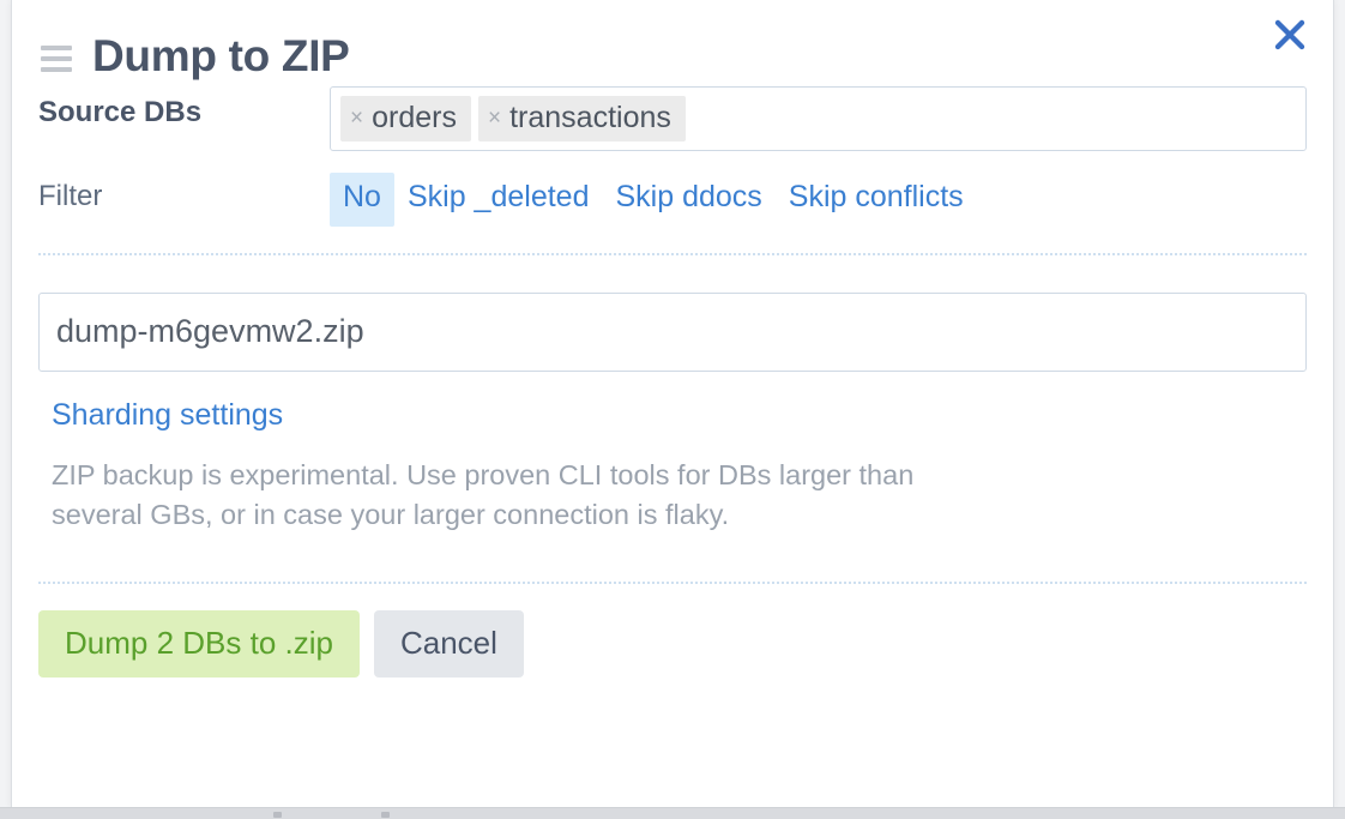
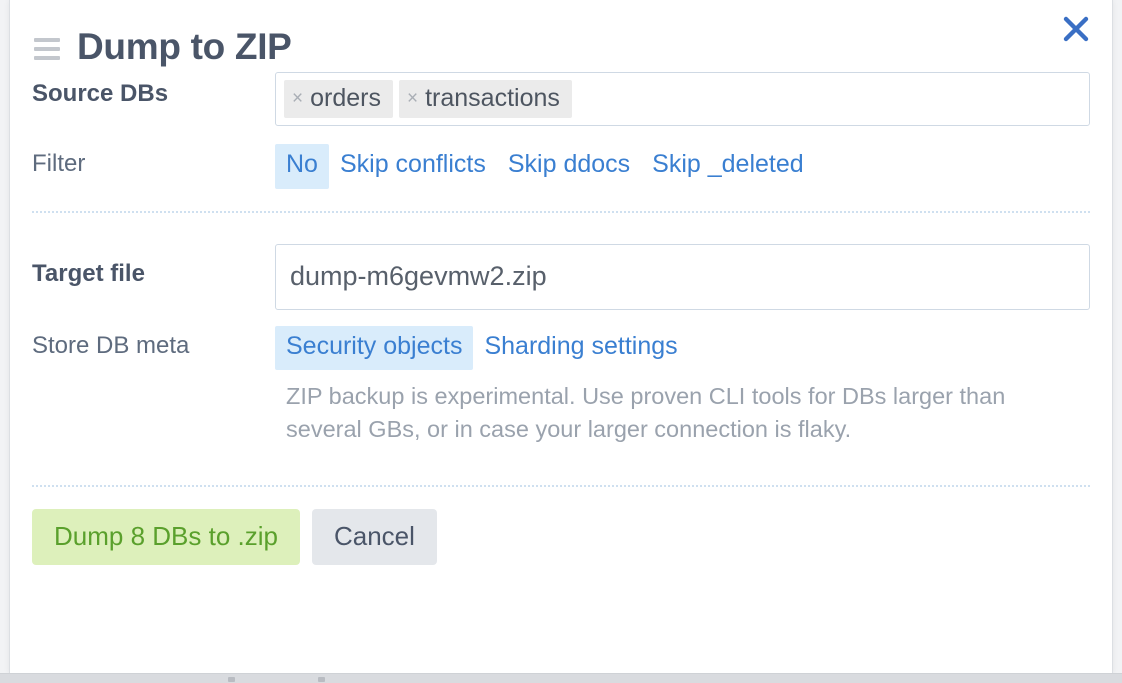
  Dump to ZIP
  Source DBs
  ×
  orders
  ×
  transactions
  Filter
  No
- Skip _deleted
+ Skip conflicts
  Skip ddocs
- Skip conflicts
+ Skip _deleted
+ Target file
  dump-m6gevmw2.zip
+ Store DB meta
+ Security objects
  Sharding settings
  ZIP backup is experimental. Use proven CLI tools for DBs larger than several GBs, or in case your larger connection is flaky.
- Dump 2 DBs to .zip
+ Dump 8 DBs to .zip
  Cancel
